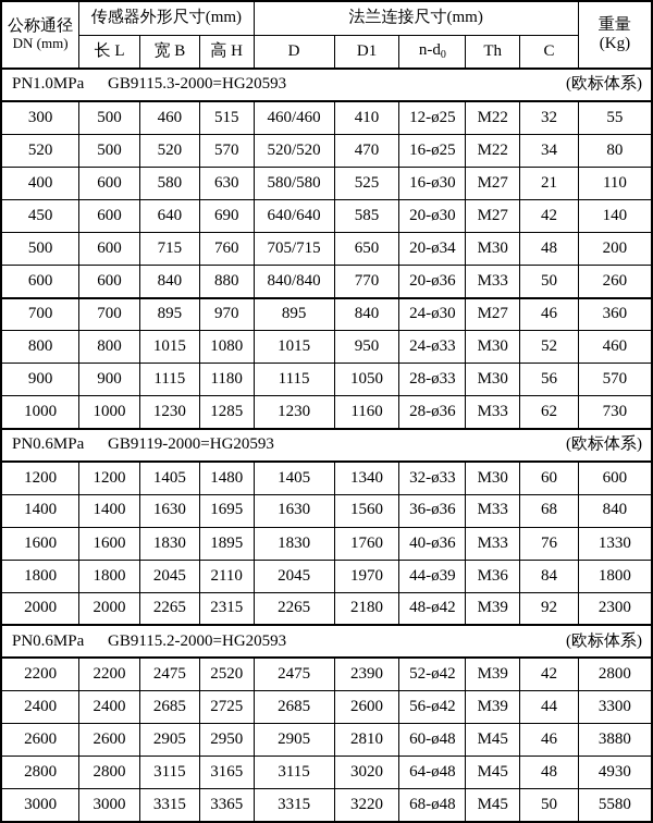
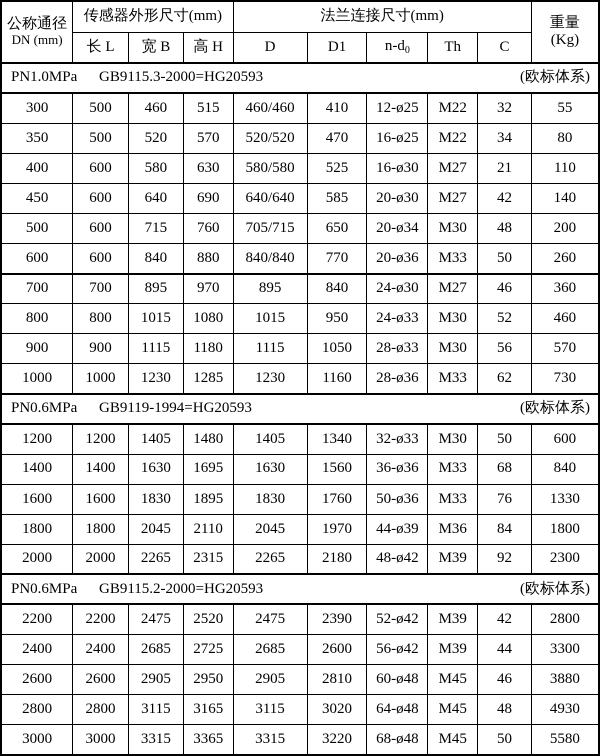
  公称通径 DN (mm)	传感器外形尺寸(mm)	法兰连接尺寸(mm)	重量 (Kg)
  长 L	宽 B	高 H	D	D1	n-d0	Th	C
  PN1.0MPa GB9115.3-2000=HG20593 (欧标体系)
  300	500	460	515	460/460	410	12-ø25	M22	32	55
- 520	500	520	570	520/520	470	16-ø25	M22	34	80
+ 350	500	520	570	520/520	470	16-ø25	M22	34	80
  400	600	580	630	580/580	525	16-ø30	M27	21	110
  450	600	640	690	640/640	585	20-ø30	M27	42	140
  500	600	715	760	705/715	650	20-ø34	M30	48	200
  600	600	840	880	840/840	770	20-ø36	M33	50	260
  700	700	895	970	895	840	24-ø30	M27	46	360
  800	800	1015	1080	1015	950	24-ø33	M30	52	460
  900	900	1115	1180	1115	1050	28-ø33	M30	56	570
  1000	1000	1230	1285	1230	1160	28-ø36	M33	62	730
- PN0.6MPa GB9119-2000=HG20593 (欧标体系)
+ PN0.6MPa GB9119-1994=HG20593 (欧标体系)
- 1200	1200	1405	1480	1405	1340	32-ø33	M30	60	600
+ 1200	1200	1405	1480	1405	1340	32-ø33	M30	50	600
  1400	1400	1630	1695	1630	1560	36-ø36	M33	68	840
- 1600	1600	1830	1895	1830	1760	40-ø36	M33	76	1330
+ 1600	1600	1830	1895	1830	1760	50-ø36	M33	76	1330
  1800	1800	2045	2110	2045	1970	44-ø39	M36	84	1800
  2000	2000	2265	2315	2265	2180	48-ø42	M39	92	2300
  PN0.6MPa GB9115.2-2000=HG20593 (欧标体系)
  2200	2200	2475	2520	2475	2390	52-ø42	M39	42	2800
  2400	2400	2685	2725	2685	2600	56-ø42	M39	44	3300
  2600	2600	2905	2950	2905	2810	60-ø48	M45	46	3880
  2800	2800	3115	3165	3115	3020	64-ø48	M45	48	4930
  3000	3000	3315	3365	3315	3220	68-ø48	M45	50	5580
